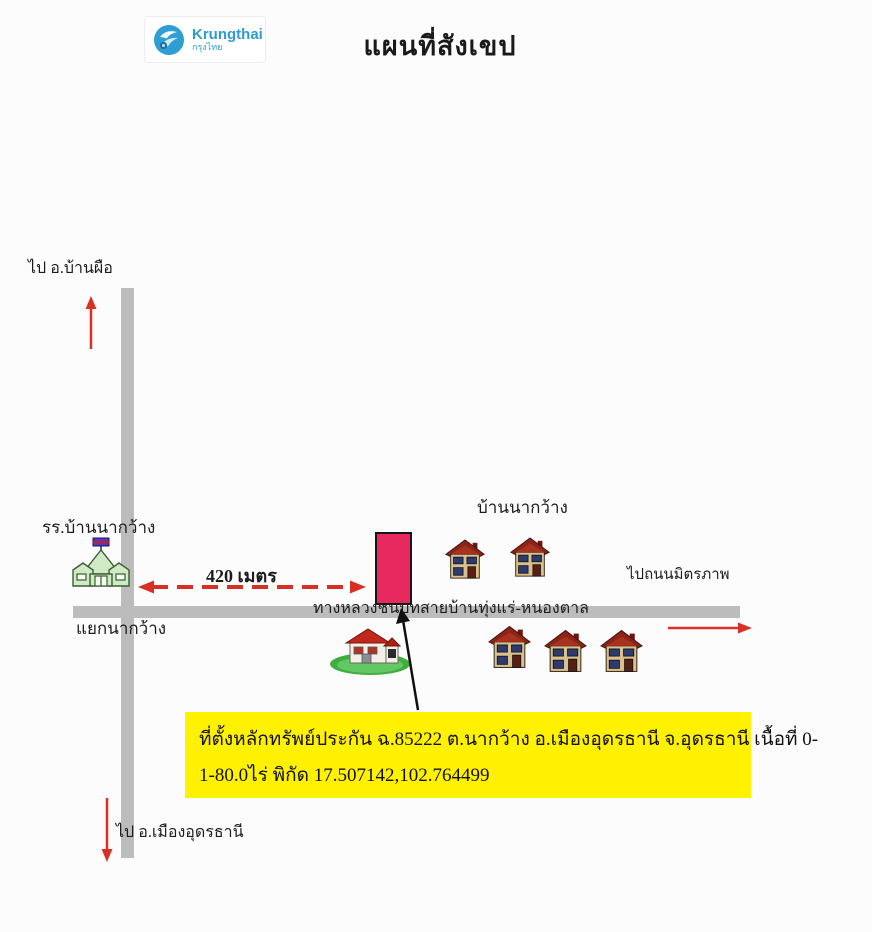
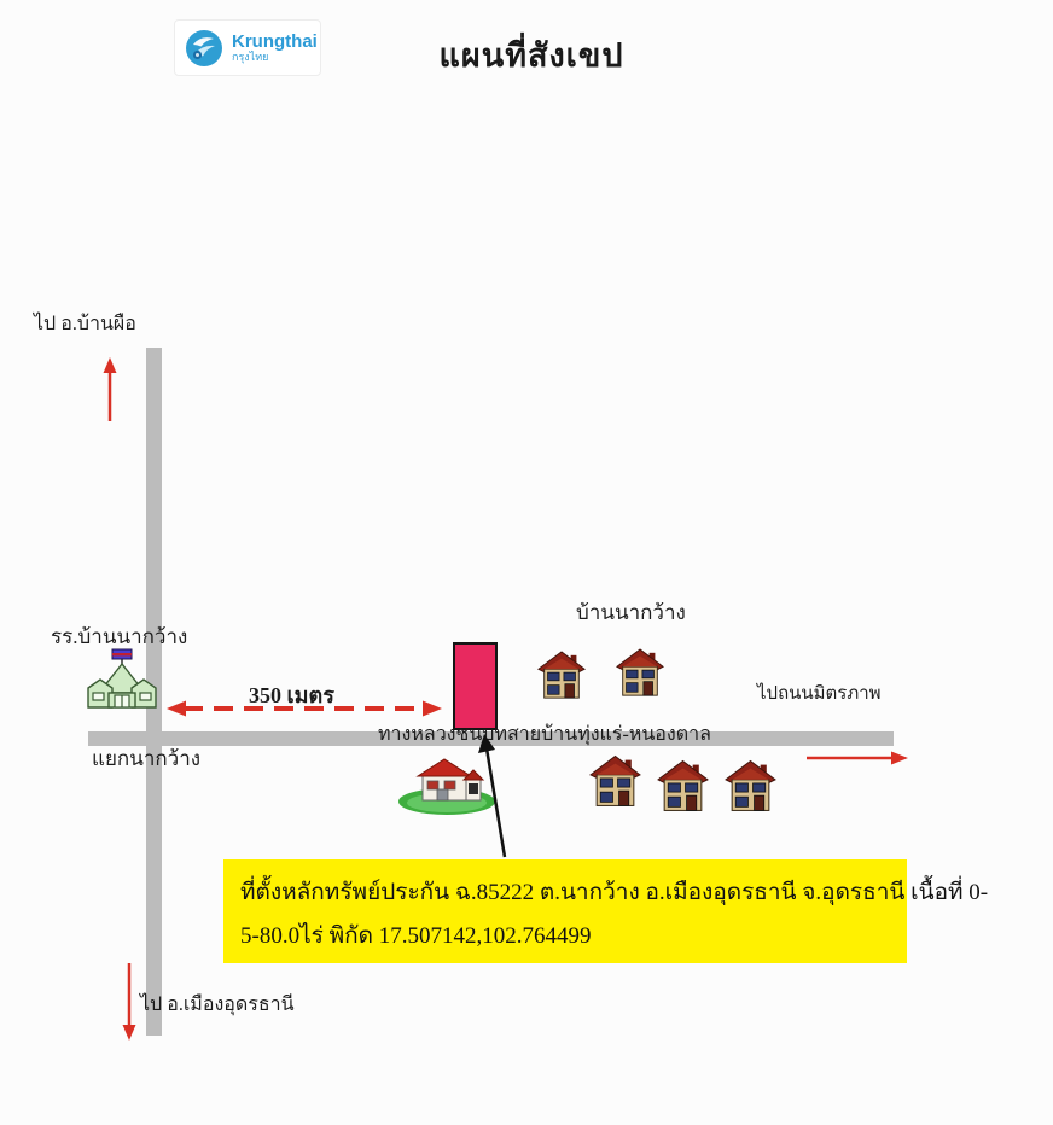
  Krungthai
  กรุงไทย
  แผนที่สังเขป
  ไป อ.บ้านผือ
  รร.บ้านนากว้าง
  แยกนากว้าง
- 420 เมตร
+ 350 เมตร
  บ้านนากว้าง
  ไปถนนมิตรภาพ
  ทางหลวงชนบทสายบ้านทุ่งแร่-หนองตาล
  ที่ตั้งหลักทรัพย์ประกัน ฉ.85222 ต.นากว้าง อ.เมืองอุดรธานี จ.อุดรธานี เนื้อที่ 0-
- 1-80.0ไร่ พิกัด 17.507142,102.764499
+ 5-80.0ไร่ พิกัด 17.507142,102.764499
  ไป อ.เมืองอุดรธานี
